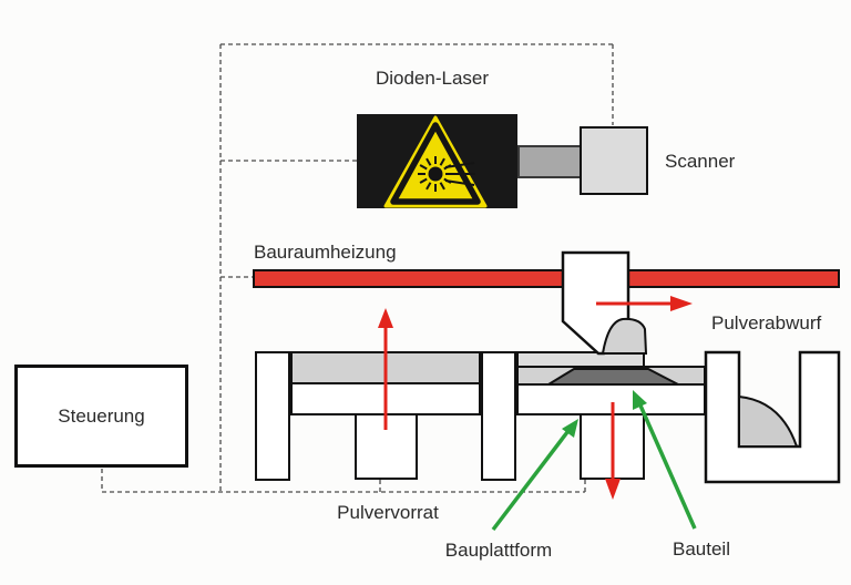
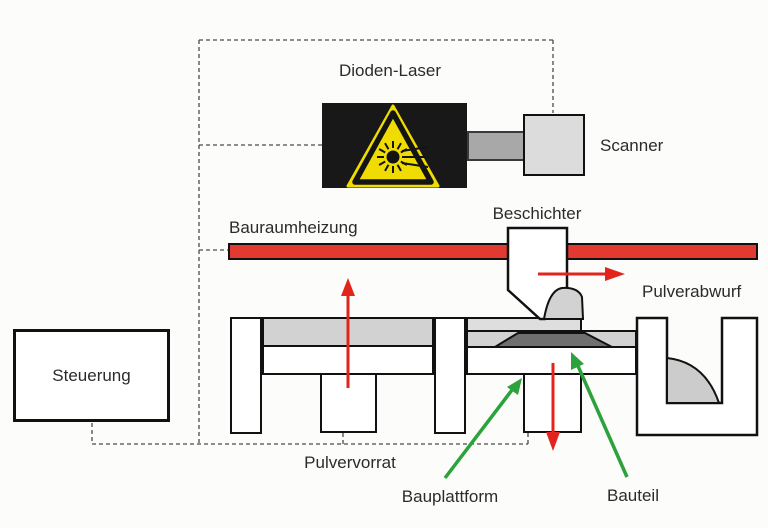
  Steuerung
  Dioden-Laser
  Scanner
  Bauraumheizung
+ Beschichter
  Pulverabwurf
  Pulvervorrat
  Bauplattform
  Bauteil
